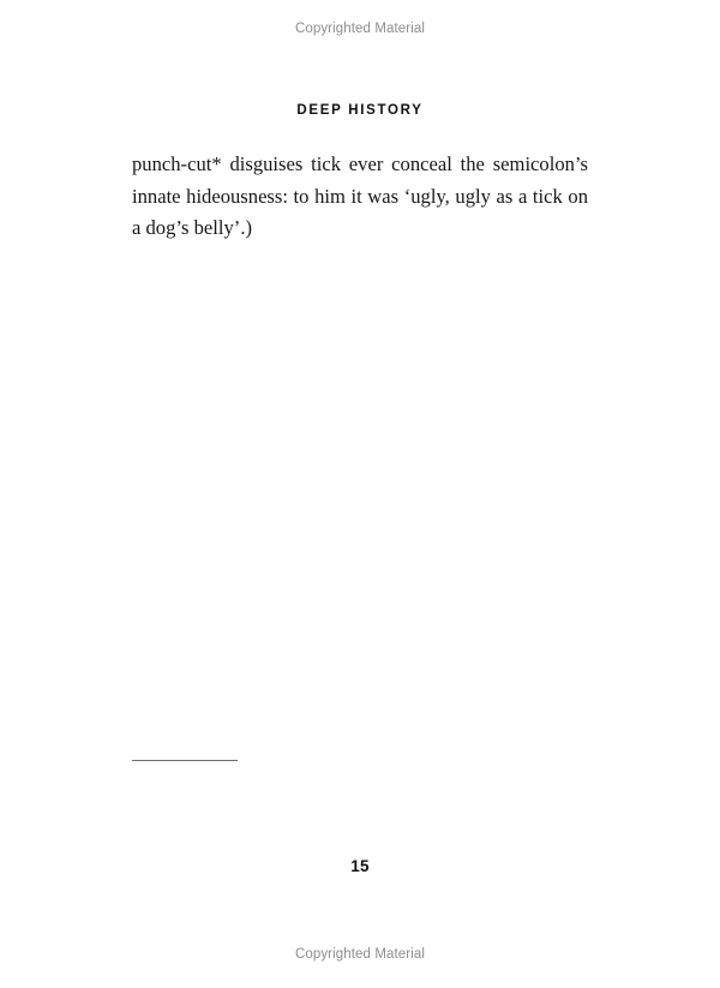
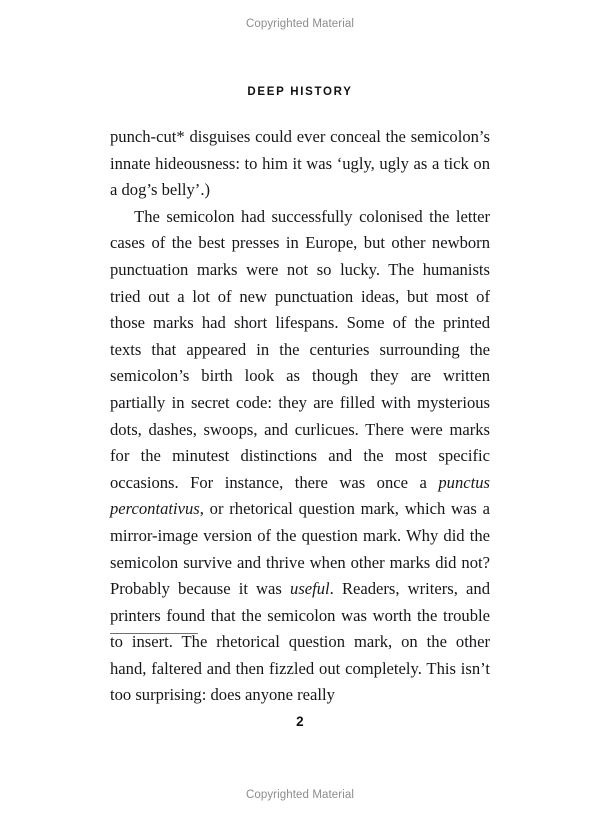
  Copyrighted Material
  DEEP HISTORY
- punch-cut* disguises tick ever conceal the semicolon’s innate hideousness: to him it was ‘ugly, ugly as a tick on a dog’s belly’.)
+ punch-cut* disguises could ever conceal the semicolon’s innate hideousness: to him it was ‘ugly, ugly as a tick on a dog’s belly’.)
+ The semicolon had successfully colonised the letter cases of the best presses in Europe, but other newborn punctuation marks were not so lucky. The humanists tried out a lot of new punctuation ideas, but most of those marks had short lifespans. Some of the printed texts that appeared in the centuries surrounding the semicolon’s birth look as though they are written partially in secret code: they are filled with mysterious dots, dashes, swoops, and curlicues. There were marks for the minutest distinctions and the most specific occasions. For instance, there was once a punctus percontativus, or rhetorical question mark, which was a mirror-image version of the question mark. Why did the semicolon survive and thrive when other marks did not? Probably because it was useful. Readers, writers, and printers found that the semicolon was worth the trouble to insert. The rhetorical question mark, on the other hand, faltered and then fizzled out completely. This isn’t too surprising: does anyone really
- 15
+ 2
  Copyrighted Material
